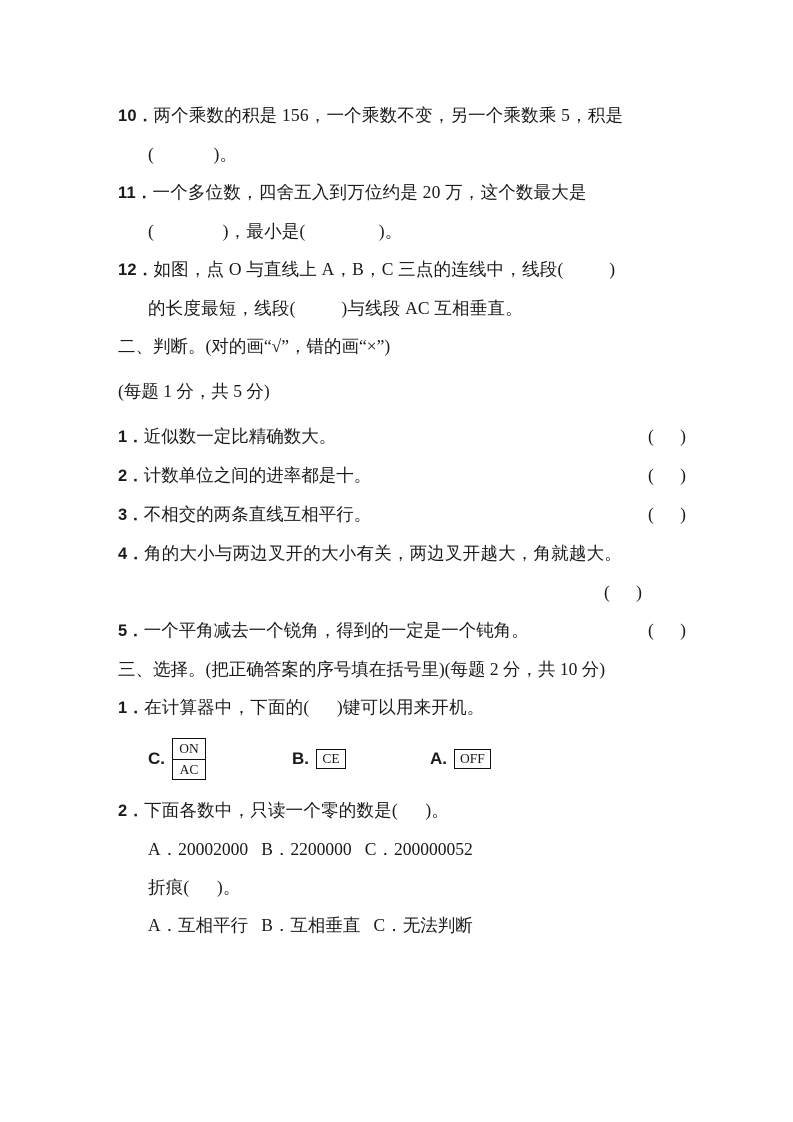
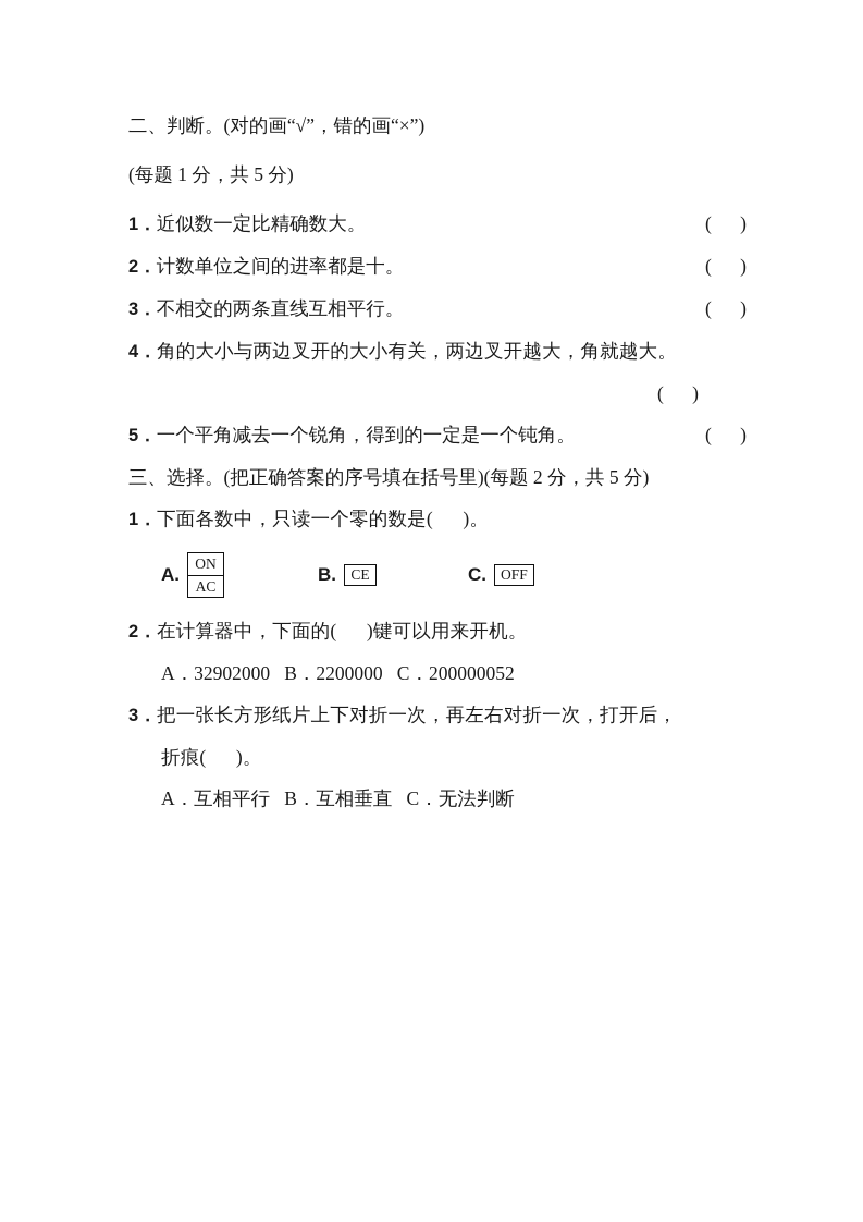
- 10．两个乘数的积是 156，一个乘数不变，另一个乘数乘 5，积是
- ( )。
- 11．一个多位数，四舍五入到万位约是 20 万，这个数最大是
- ( )，最小是( )。
- 12．如图，点 O 与直线上 A，B，C 三点的连线中，线段( )
- 的长度最短，线段( )与线段 AC 互相垂直。
  二、判断。(对的画“√”，错的画“×”)
  (每题 1 分，共 5 分)
  1．近似数一定比精确数大。
  ( )
  2．计数单位之间的进率都是十。
  ( )
  3．不相交的两条直线互相平行。
  ( )
  4．角的大小与两边叉开的大小有关，两边叉开越大，角就越大。
  ( )
  5．一个平角减去一个锐角，得到的一定是一个钝角。
  ( )
- 三、选择。(把正确答案的序号填在括号里)(每题 2 分，共 10 分)
+ 三、选择。(把正确答案的序号填在括号里)(每题 2 分，共 5 分)
- 1．在计算器中，下面的( )键可以用来开机。
+ 1．下面各数中，只读一个零的数是( )。
- C.
+ A.
  ON
  AC
  B.
  CE
- A.
+ C.
  OFF
- 2．下面各数中，只读一个零的数是( )。
+ 2．在计算器中，下面的( )键可以用来开机。
- A．20002000 B．2200000 C．200000052
+ A．32902000 B．2200000 C．200000052
+ 3．把一张长方形纸片上下对折一次，再左右对折一次，打开后，
  折痕( )。
  A．互相平行 B．互相垂直 C．无法判断
